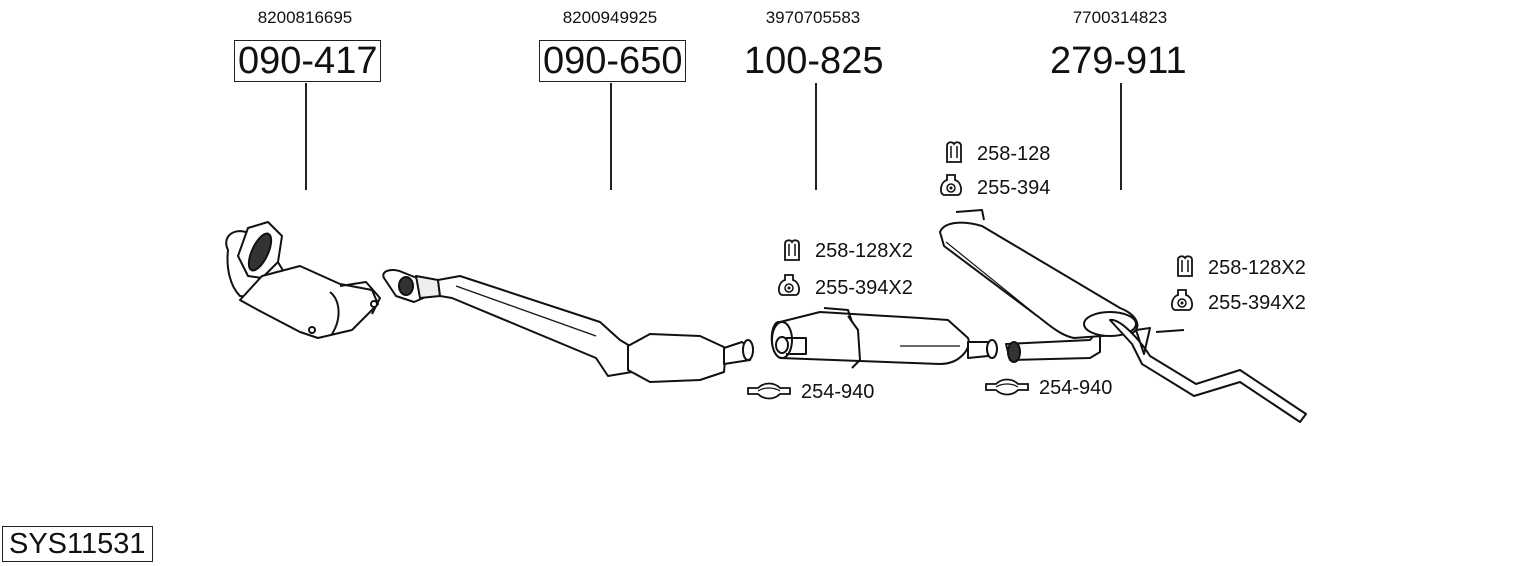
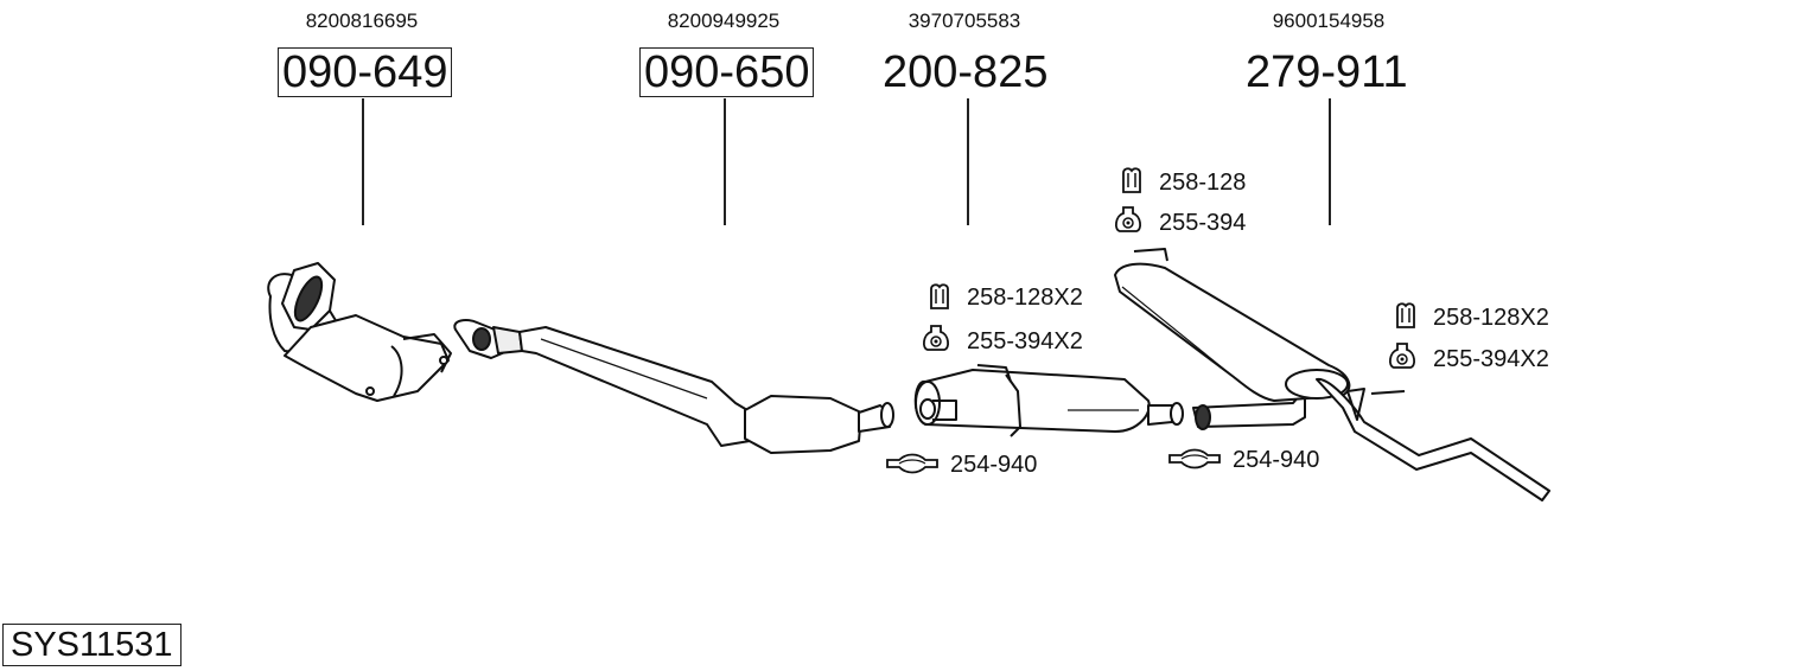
  8200816695
- 090-417
+ 090-649
  8200949925
  090-650
  3970705583
- 100-825
+ 200-825
- 7700314823
+ 9600154958
  279-911
  258-128X2
  255-394X2
  254-940
  258-128
  255-394
  254-940
  258-128X2
  255-394X2
  SYS11531
